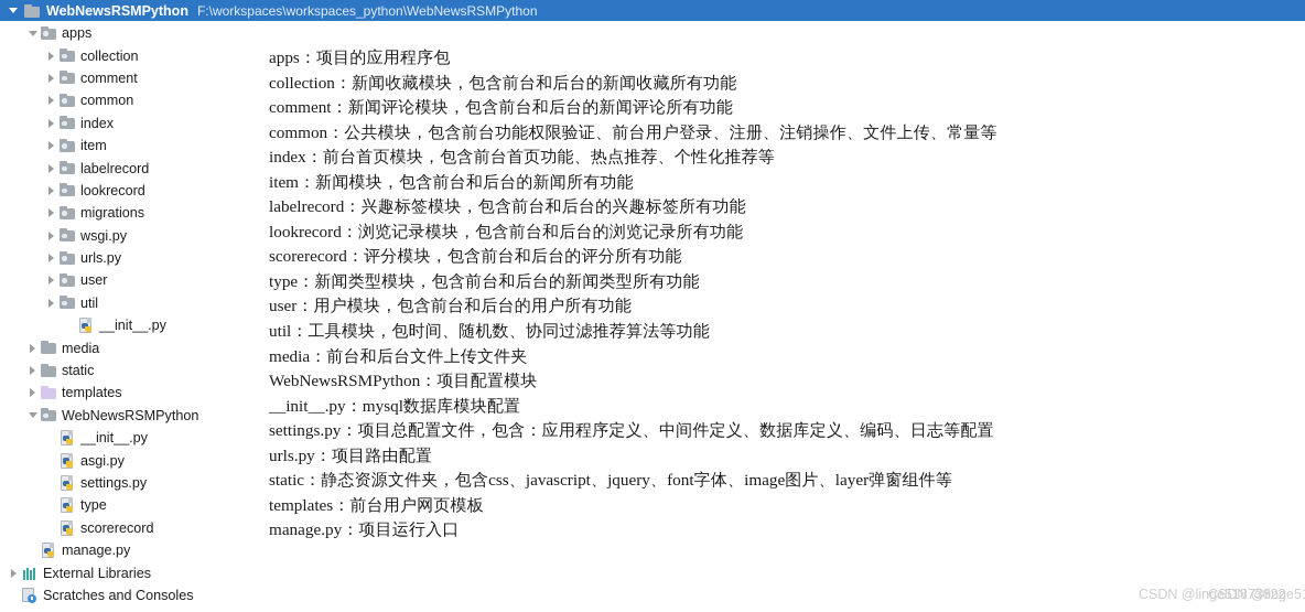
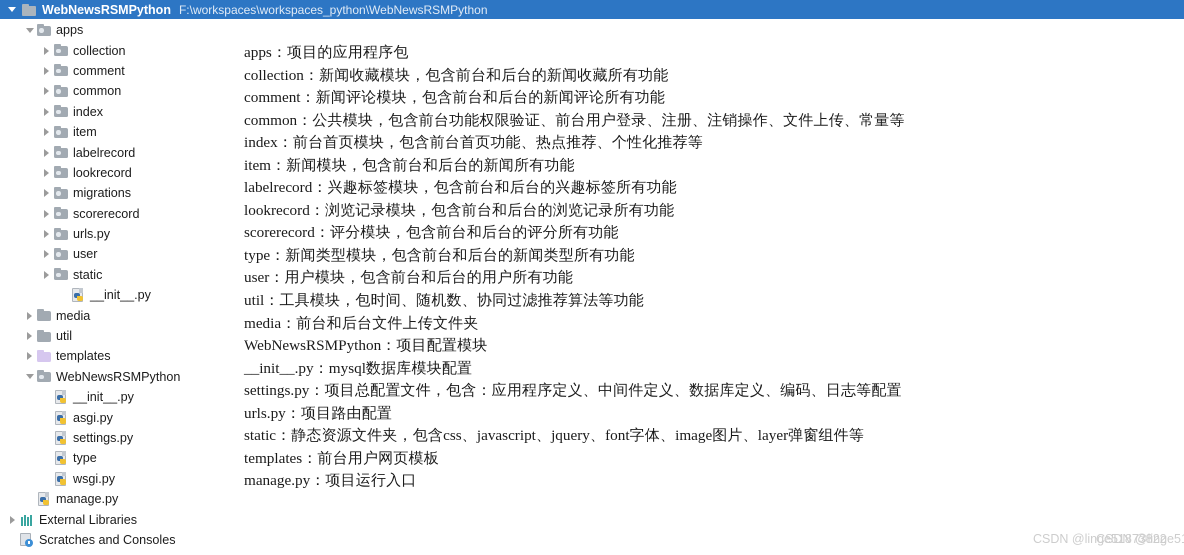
  WebNewsRSMPython
  F:\workspaces\workspaces_python\WebNewsRSMPython
  apps
  collection
  comment
  common
  index
  item
  labelrecord
  lookrecord
  migrations
- wsgi.py
+ scorerecord
  urls.py
  user
- util
+ static
  __init__.py
  media
- static
+ util
  templates
  WebNewsRSMPython
  __init__.py
  asgi.py
  settings.py
  type
- scorerecord
+ wsgi.py
  manage.py
  External Libraries
  Scratches and Consoles
  apps：项目的应用程序包
  collection：新闻收藏模块，包含前台和后台的新闻收藏所有功能
  comment：新闻评论模块，包含前台和后台的新闻评论所有功能
  common：公共模块，包含前台功能权限验证、前台用户登录、注册、注销操作、文件上传、常量等
  index：前台首页模块，包含前台首页功能、热点推荐、个性化推荐等
  item：新闻模块，包含前台和后台的新闻所有功能
  labelrecord：兴趣标签模块，包含前台和后台的兴趣标签所有功能
  lookrecord：浏览记录模块，包含前台和后台的浏览记录所有功能
  scorerecord：评分模块，包含前台和后台的评分所有功能
  type：新闻类型模块，包含前台和后台的新闻类型所有功能
  user：用户模块，包含前台和后台的用户所有功能
  util：工具模块，包时间、随机数、协同过滤推荐算法等功能
  media：前台和后台文件上传文件夹
  WebNewsRSMPython：项目配置模块
  __init__.py：mysql数据库模块配置
  settings.py：项目总配置文件，包含：应用程序定义、中间件定义、数据库定义、编码、日志等配置
  urls.py：项目路由配置
  static：静态资源文件夹，包含css、javascript、jquery、font字体、image图片、layer弹窗组件等
  templates：前台用户网页模板
  manage.py：项目运行入口
  CSDN @linge51873822
